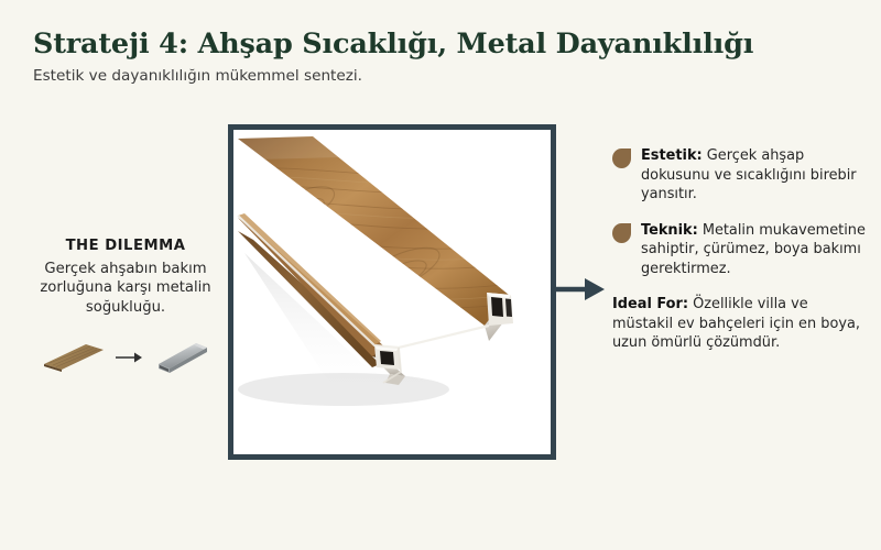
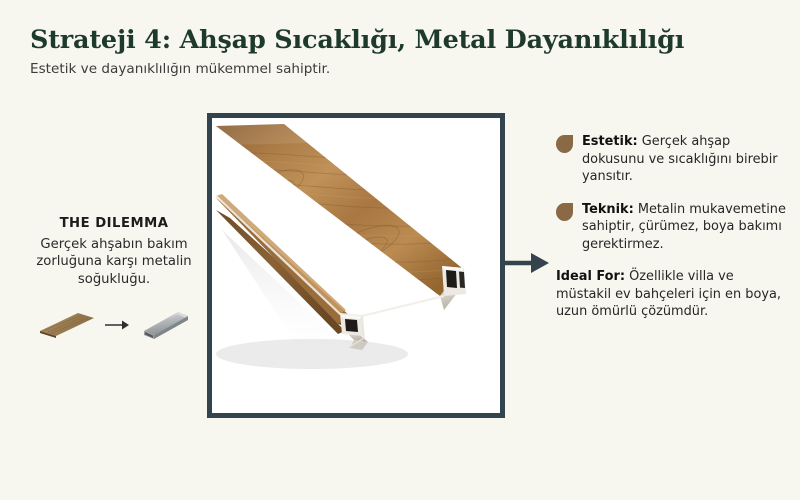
  Strateji 4: Ahşap Sıcaklığı, Metal Dayanıklılığı
- Estetik ve dayanıklılığın mükemmel sentezi.
+ Estetik ve dayanıklılığın mükemmel sahiptir.
  THE DILEMMA
  Gerçek ahşabın bakım zorluğuna karşı metalin soğukluğu.
  Estetik: Gerçek ahşap dokusunu ve sıcaklığını birebir yansıtır.
  Teknik: Metalin mukavemetine sahiptir, çürümez, boya bakımı gerektirmez.
  Ideal For: Özellikle villa ve müstakil ev bahçeleri için en boya, uzun ömürlü çözümdür.
